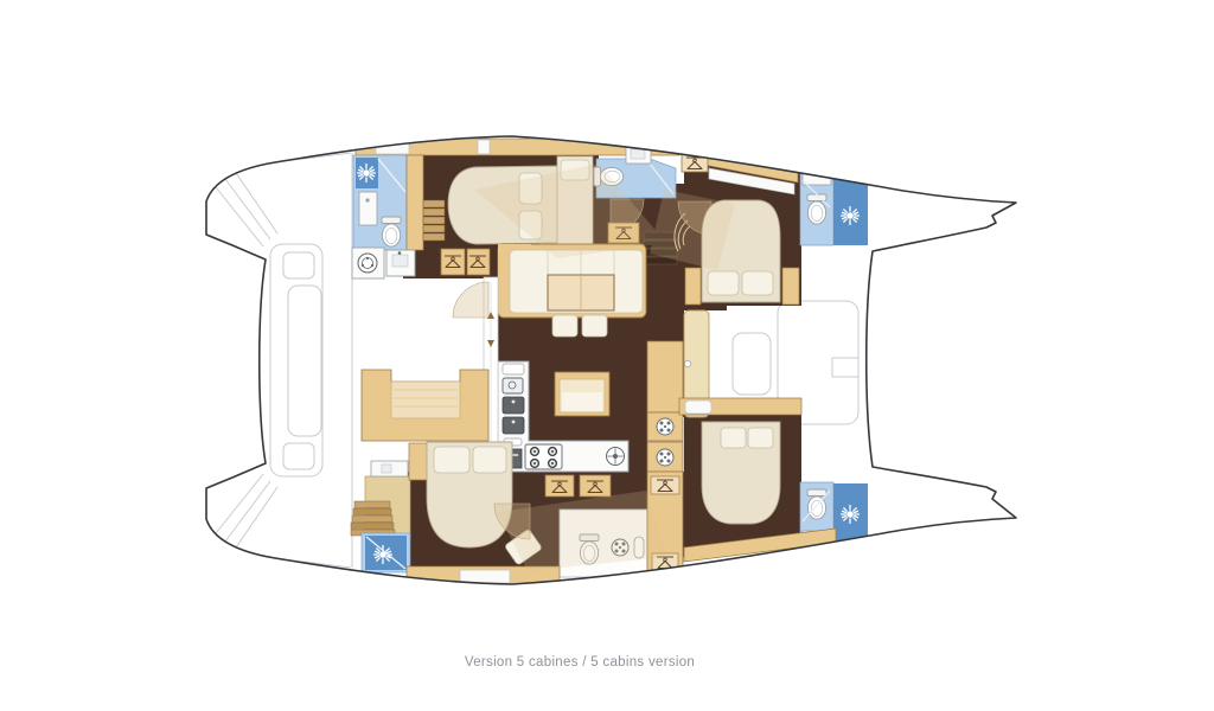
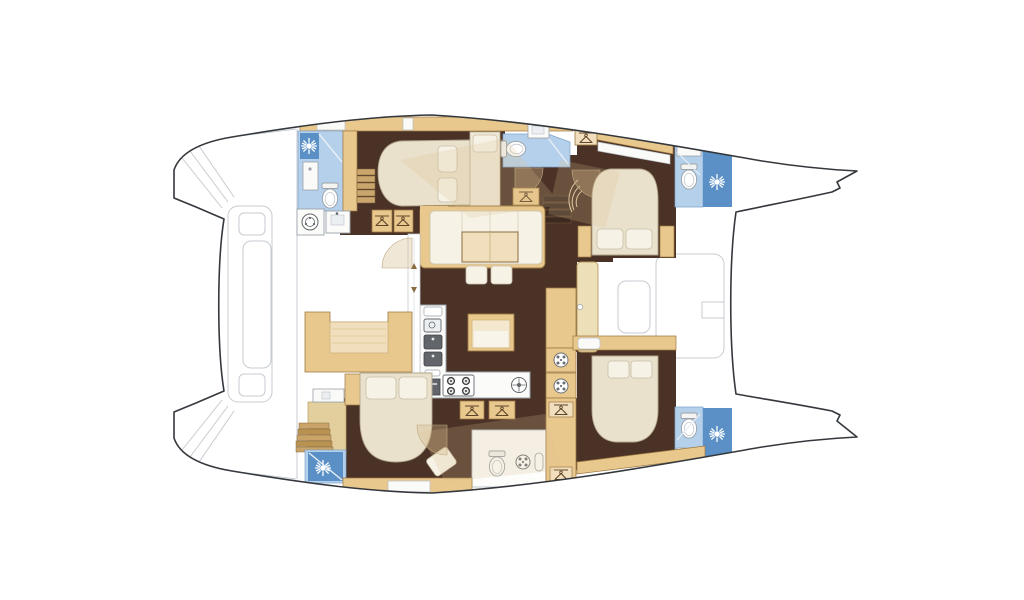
- Version 5 cabines / 5 cabins version
